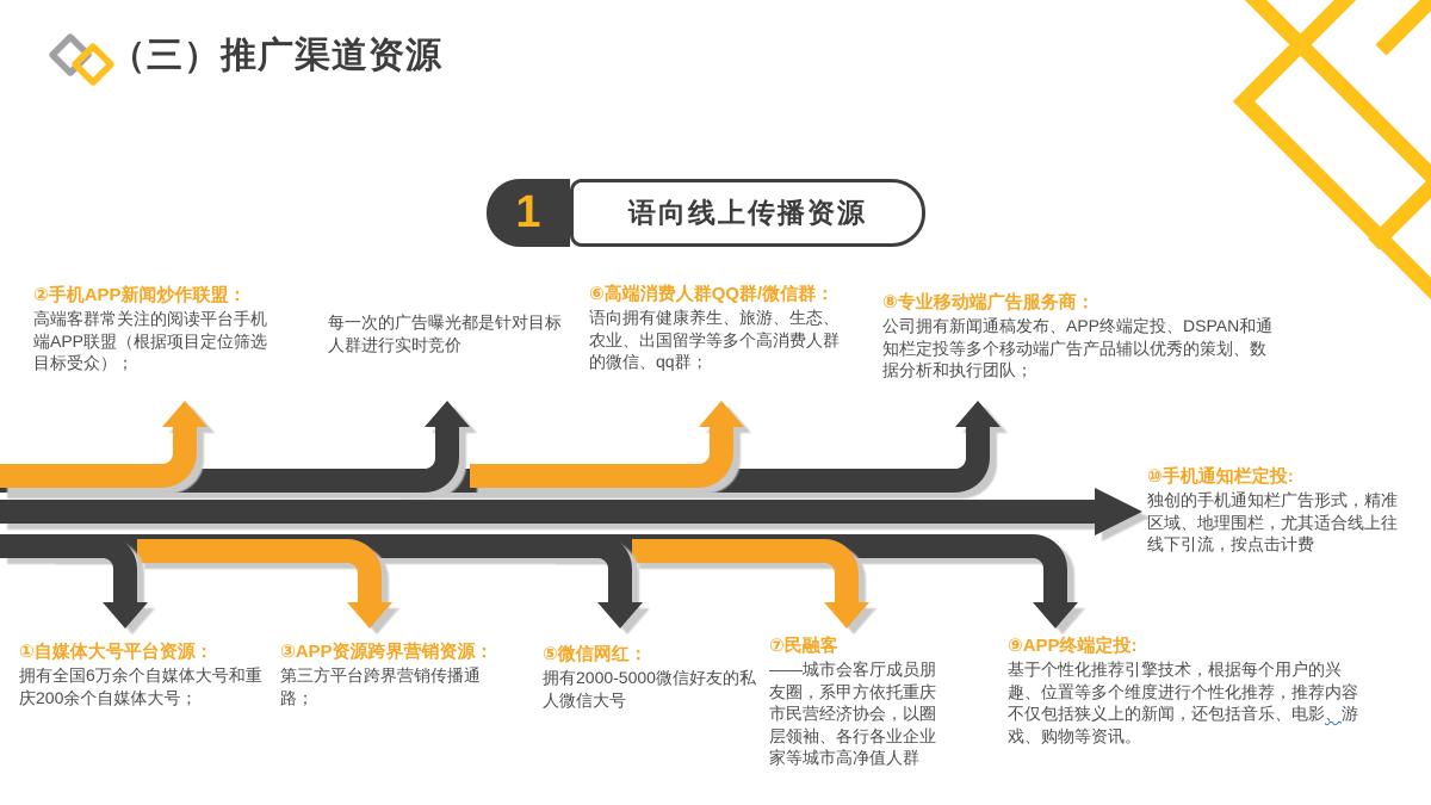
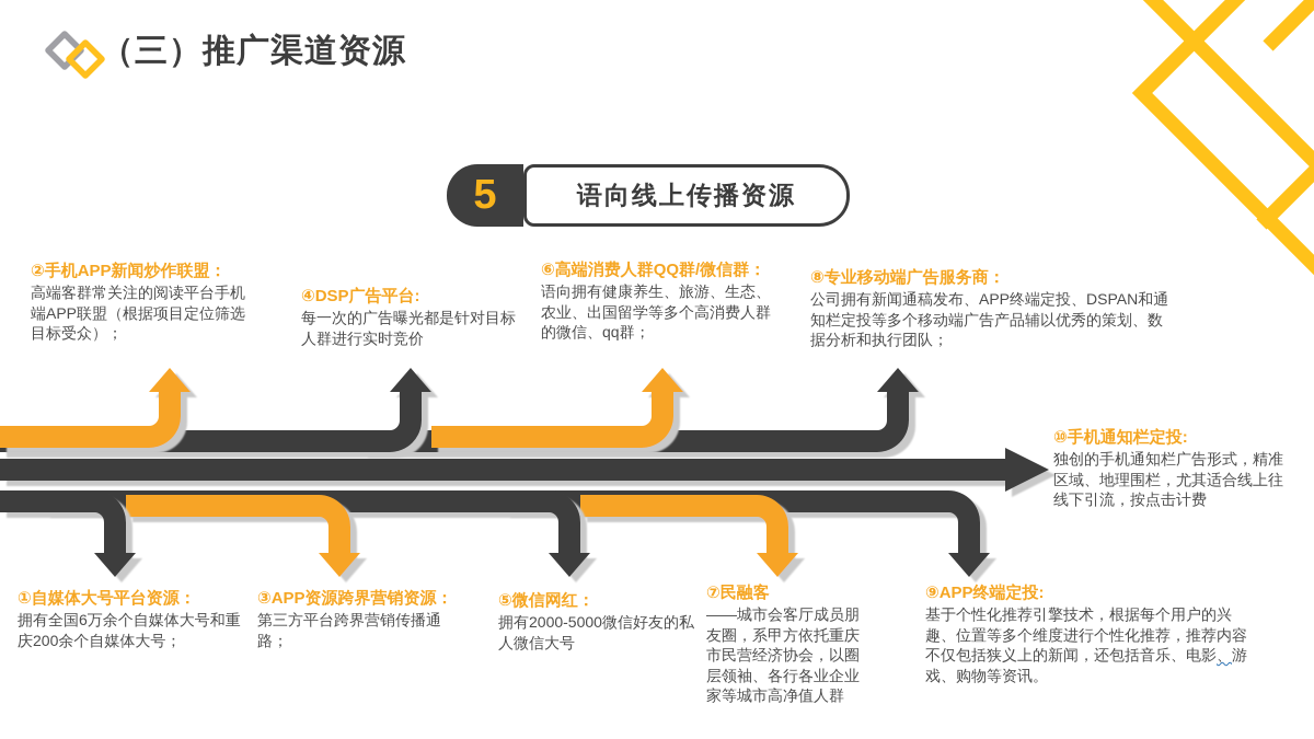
  （三）推广渠道资源
- 1
+ 5
  语向线上传播资源
  ②手机APP新闻炒作联盟：
  高端客群常关注的阅读平台手机端APP联盟（根据项目定位筛选目标受众）；
+ ④DSP广告平台:
  每一次的广告曝光都是针对目标人群进行实时竞价
  ⑥高端消费人群QQ群/微信群： 语向拥有健康养生、旅游、生态、农业、出国留学等多个高消费人群的微信、qq群；
  ⑧专业移动端广告服务商：
  公司拥有新闻通稿发布、APP终端定投、DSPAN和通知栏定投等多个移动端广告产品辅以优秀的策划、数据分析和执行团队；
  ⑩手机通知栏定投:
  独创的手机通知栏广告形式，精准区域、地理围栏，尤其适合线上往线下引流，按点击计费
  ①自媒体大号平台资源：
  拥有全国6万余个自媒体大号和重庆200余个自媒体大号；
  ③APP资源跨界营销资源：
  第三方平台跨界营销传播通路；
  ⑤微信网红：
  拥有2000-5000微信好友的私人微信大号
  ⑦民融客
  ——城市会客厅成员朋友圈，系甲方依托重庆市民营经济协会，以圈层领袖、各行各业企业家等城市高净值人群
  ⑨APP终端定投:
  基于个性化推荐引擎技术，根据每个用户的兴趣、位置等多个维度进行个性化推荐，推荐内容不仅包括狭义上的新闻，还包括音乐、电影、游戏、购物等资讯。
